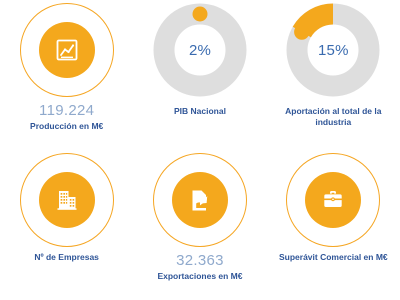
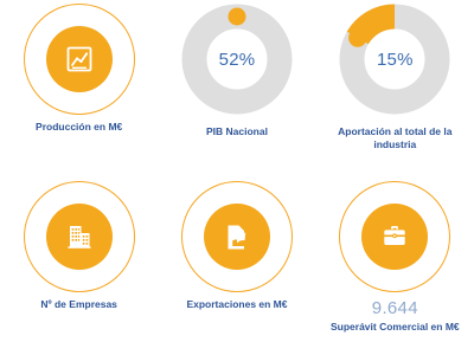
- 119.224
  Producción en M€
- 2%
+ 52%
  PIB Nacional
  15%
  Aportación al total de la industria
  Nº de Empresas
- 32.363
  Exportaciones en M€
+ 9.644
  Superávit Comercial en M€
